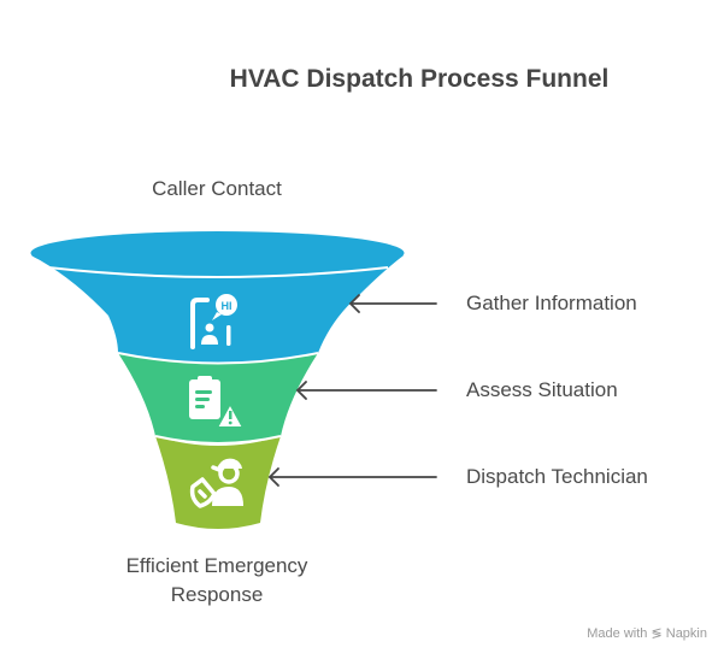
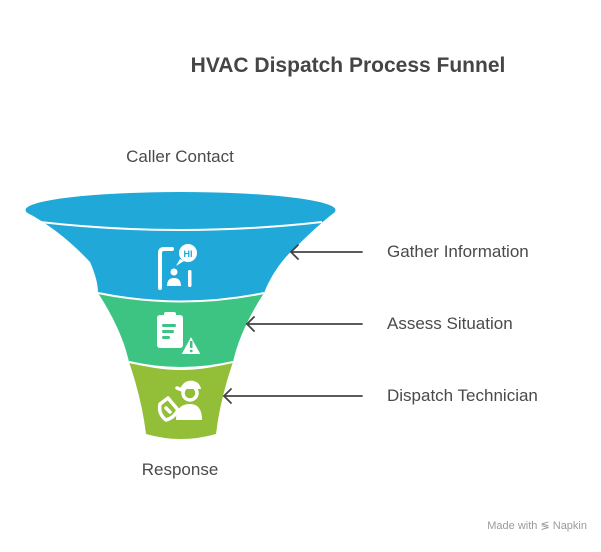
  HVAC Dispatch Process Funnel
  Caller Contact
  HI
  Gather Information
  Assess Situation
  Dispatch Technician
- Efficient Emergency
  Response
  Made with ≶ Napkin
